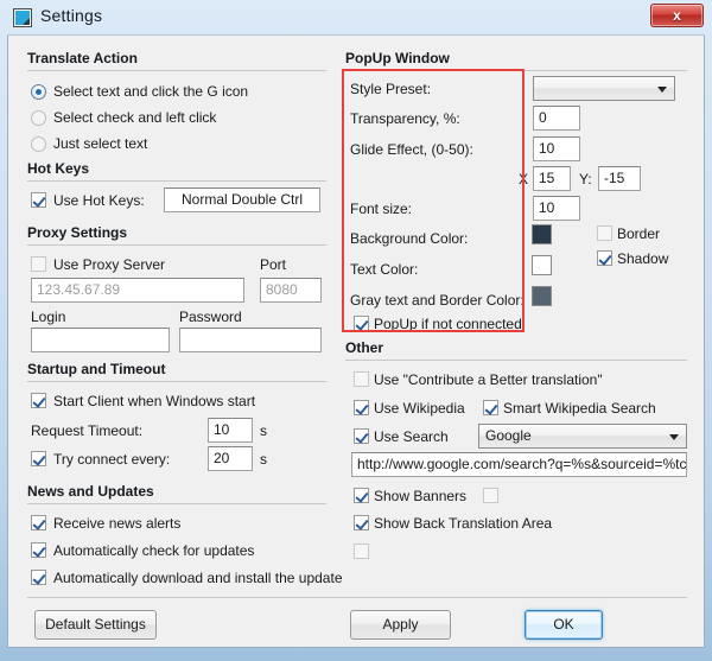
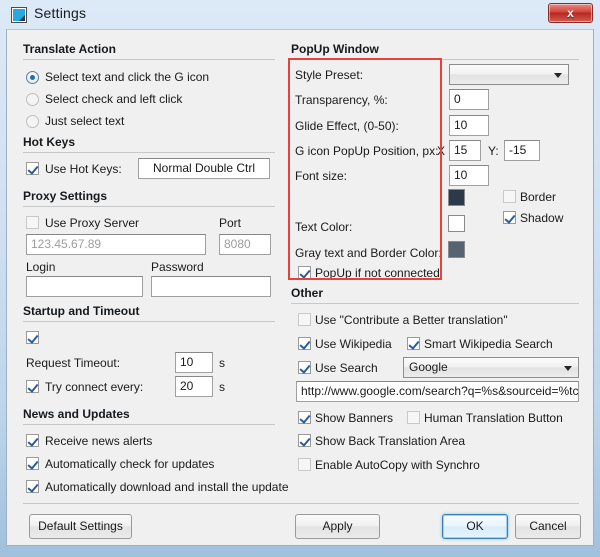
  Settings
  x
  Translate Action
  Select text and click the G icon
  Select check and left click
  Just select text
  Hot Keys
  Use Hot Keys:
  Normal Double Ctrl
  Proxy Settings
  Use Proxy Server
  Port
  123.45.67.89
  8080
  Login
  Password
  Startup and Timeout
- Start Client when Windows start
  Request Timeout:
  10
  s
  Try connect every:
  20
  s
  News and Updates
  Receive news alerts
  Automatically check for updates
  Automatically download and install the update
  PopUp Window
  Style Preset:
  Transparency, %:
  0
  Glide Effect, (0-50):
  10
+ G icon PopUp Position, px:
  X
  15
  Y:
  -15
  Font size:
  10
- Background Color:
  Border
  Text Color:
  Shadow
  Gray text and Border Color:
  PopUp if not connected
  Other
  Use "Contribute a Better translation"
  Use Wikipedia
  Smart Wikipedia Search
  Use Search
  Google
  http://www.google.com/search?q=%s&sourceid=%tc
  Show Banners
+ Human Translation Button
  Show Back Translation Area
+ Enable AutoCopy with Synchro
  Default Settings
  Apply
  OK
+ Cancel
